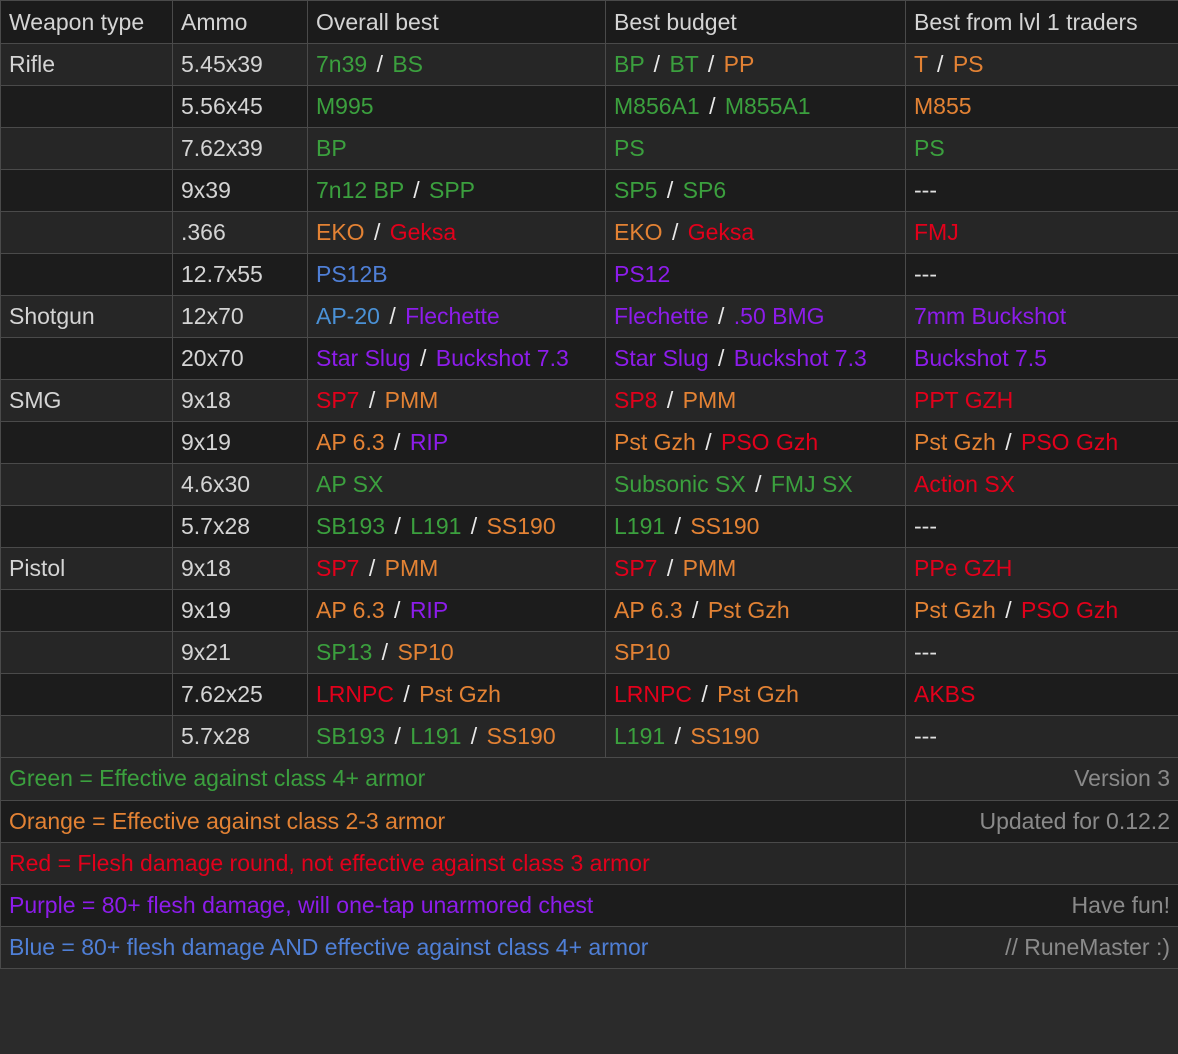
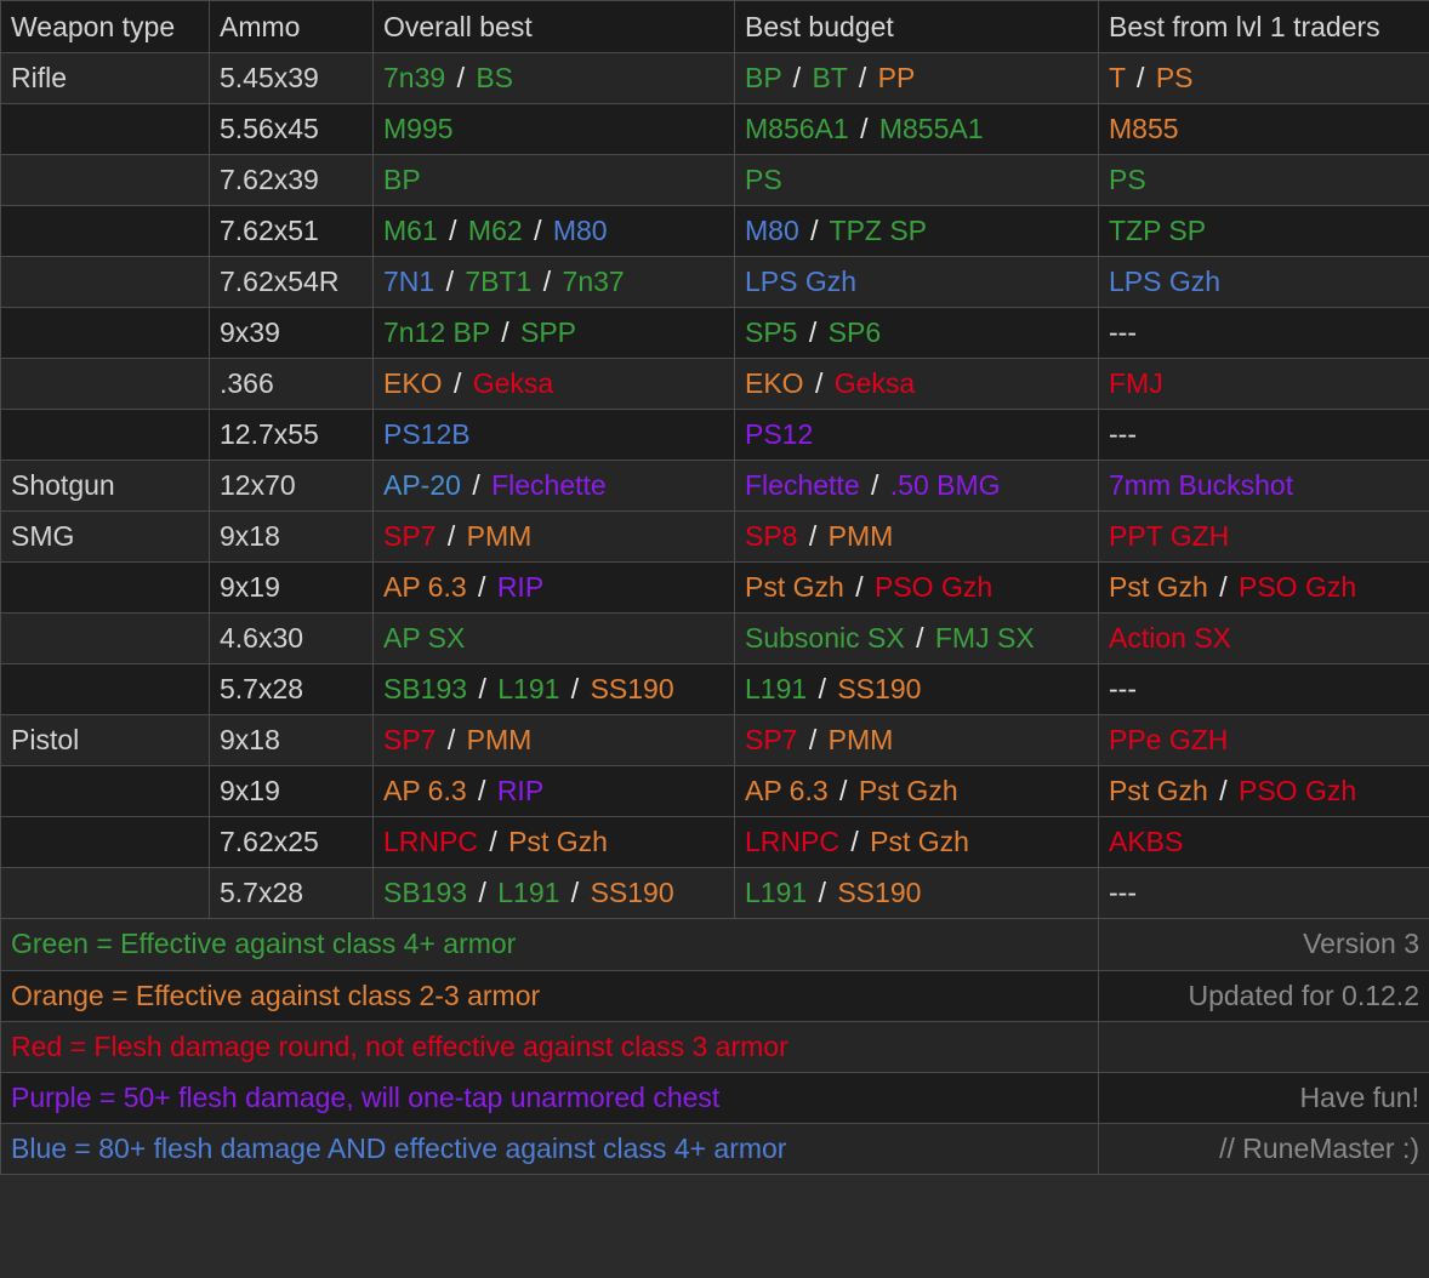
  Weapon type	Ammo	Overall best	Best budget	Best from lvl 1 traders
  Rifle	5.45x39	7n39 / BS	BP / BT / PP	T / PS
  	5.56x45	M995	M856A1 / M855A1	M855
  	7.62x39	BP	PS	PS
+ 	7.62x51	M61 / M62 / M80	M80 / TPZ SP	TZP SP
+ 	7.62x54R	7N1 / 7BT1 / 7n37	LPS Gzh	LPS Gzh
  	9x39	7n12 BP / SPP	SP5 / SP6	---
  	.366	EKO / Geksa	EKO / Geksa	FMJ
  	12.7x55	PS12B	PS12	---
  Shotgun	12x70	AP-20 / Flechette	Flechette / .50 BMG	7mm Buckshot
- 	20x70	Star Slug / Buckshot 7.3	Star Slug / Buckshot 7.3	Buckshot 7.5
  SMG	9x18	SP7 / PMM	SP8 / PMM	PPT GZH
  	9x19	AP 6.3 / RIP	Pst Gzh / PSO Gzh	Pst Gzh / PSO Gzh
  	4.6x30	AP SX	Subsonic SX / FMJ SX	Action SX
  	5.7x28	SB193 / L191 / SS190	L191 / SS190	---
  Pistol	9x18	SP7 / PMM	SP7 / PMM	PPe GZH
  	9x19	AP 6.3 / RIP	AP 6.3 / Pst Gzh	Pst Gzh / PSO Gzh
- 	9x21	SP13 / SP10	SP10	---
  	7.62x25	LRNPC / Pst Gzh	LRNPC / Pst Gzh	AKBS
  	5.7x28	SB193 / L191 / SS190	L191 / SS190	---
  Green = Effective against class 4+ armor	Version 3
  Orange = Effective against class 2-3 armor	Updated for 0.12.2
  Red = Flesh damage round, not effective against class 3 armor
- Purple = 80+ flesh damage, will one-tap unarmored chest	Have fun!
+ Purple = 50+ flesh damage, will one-tap unarmored chest	Have fun!
  Blue = 80+ flesh damage AND effective against class 4+ armor	// RuneMaster :)
